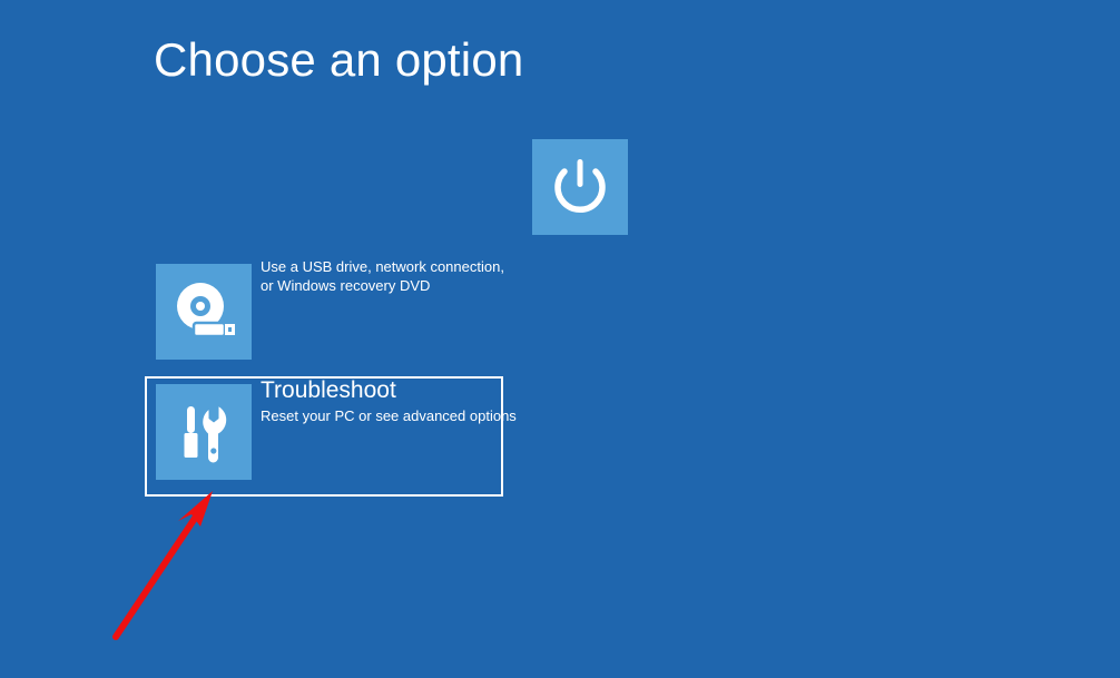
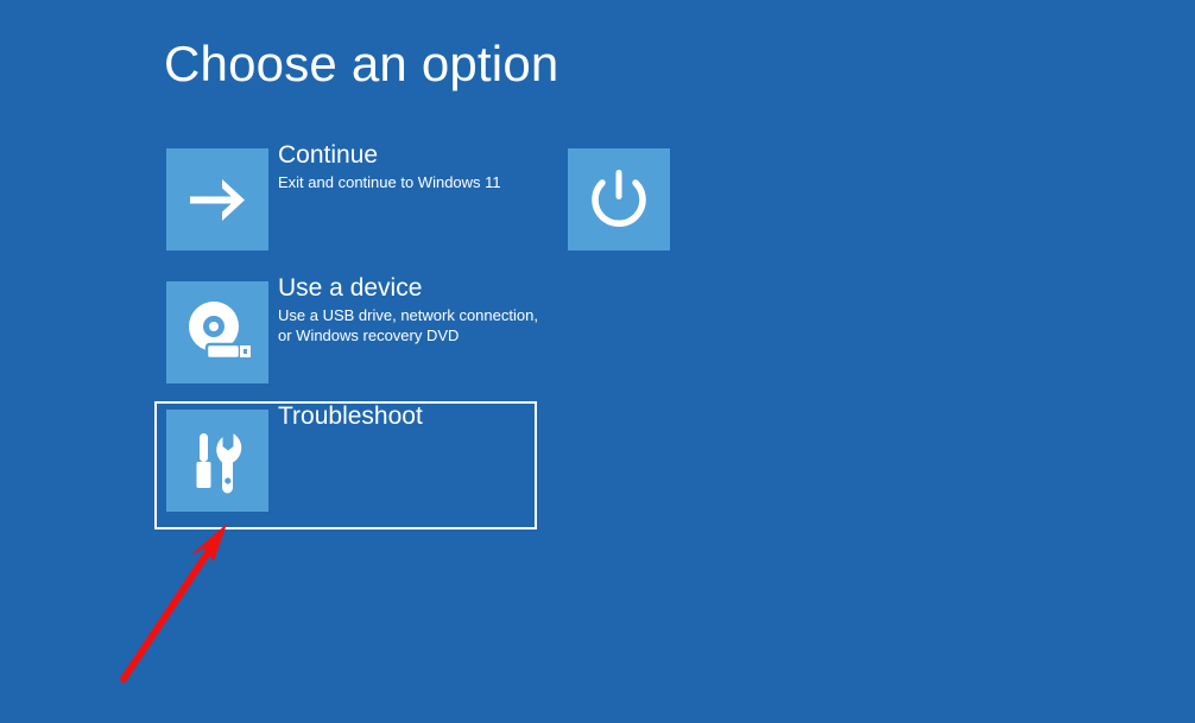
  Choose an option
+ Continue
+ Exit and continue to Windows 11
+ Use a device
  Use a USB drive, network connection,
  or Windows recovery DVD
  Troubleshoot
- Reset your PC or see advanced options
